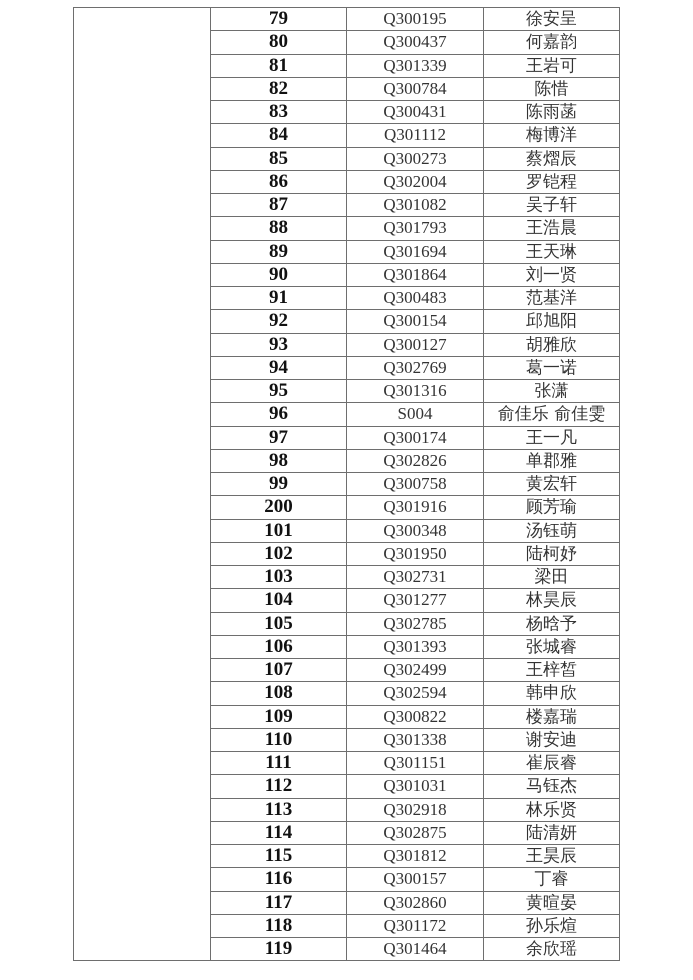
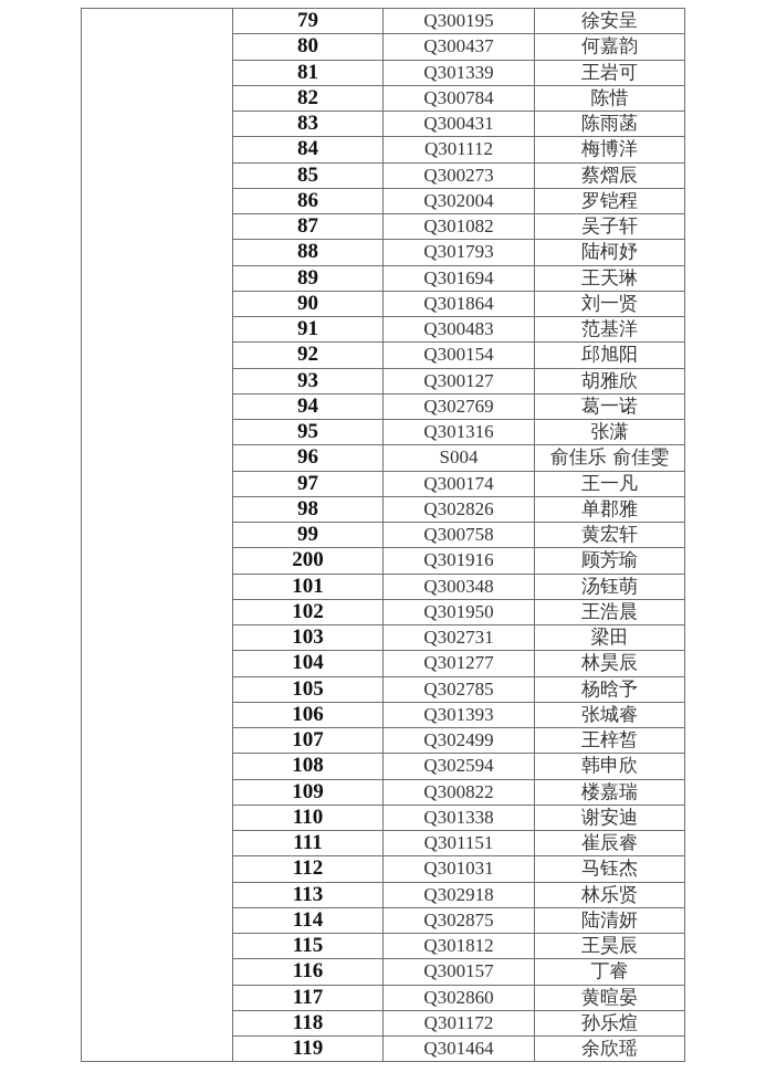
  	79	Q300195	徐安呈
  80	Q300437	何嘉韵
  81	Q301339	王岩可
  82	Q300784	陈惜
  83	Q300431	陈雨菡
  84	Q301112	梅博洋
  85	Q300273	蔡熠辰
  86	Q302004	罗铠程
  87	Q301082	吴子轩
- 88	Q301793	王浩晨
+ 88	Q301793	陆柯妤
  89	Q301694	王天琳
  90	Q301864	刘一贤
  91	Q300483	范基洋
  92	Q300154	邱旭阳
  93	Q300127	胡雅欣
  94	Q302769	葛一诺
  95	Q301316	张潇
  96	S004	俞佳乐 俞佳雯
  97	Q300174	王一凡
  98	Q302826	单郡雅
  99	Q300758	黄宏轩
  200	Q301916	顾芳瑜
  101	Q300348	汤钰萌
- 102	Q301950	陆柯妤
+ 102	Q301950	王浩晨
  103	Q302731	梁田
  104	Q301277	林昊辰
  105	Q302785	杨晗予
  106	Q301393	张城睿
  107	Q302499	王梓皙
  108	Q302594	韩申欣
  109	Q300822	楼嘉瑞
  110	Q301338	谢安迪
  111	Q301151	崔辰睿
  112	Q301031	马钰杰
  113	Q302918	林乐贤
  114	Q302875	陆清妍
  115	Q301812	王昊辰
  116	Q300157	丁睿
  117	Q302860	黄暄晏
  118	Q301172	孙乐煊
  119	Q301464	余欣瑶
